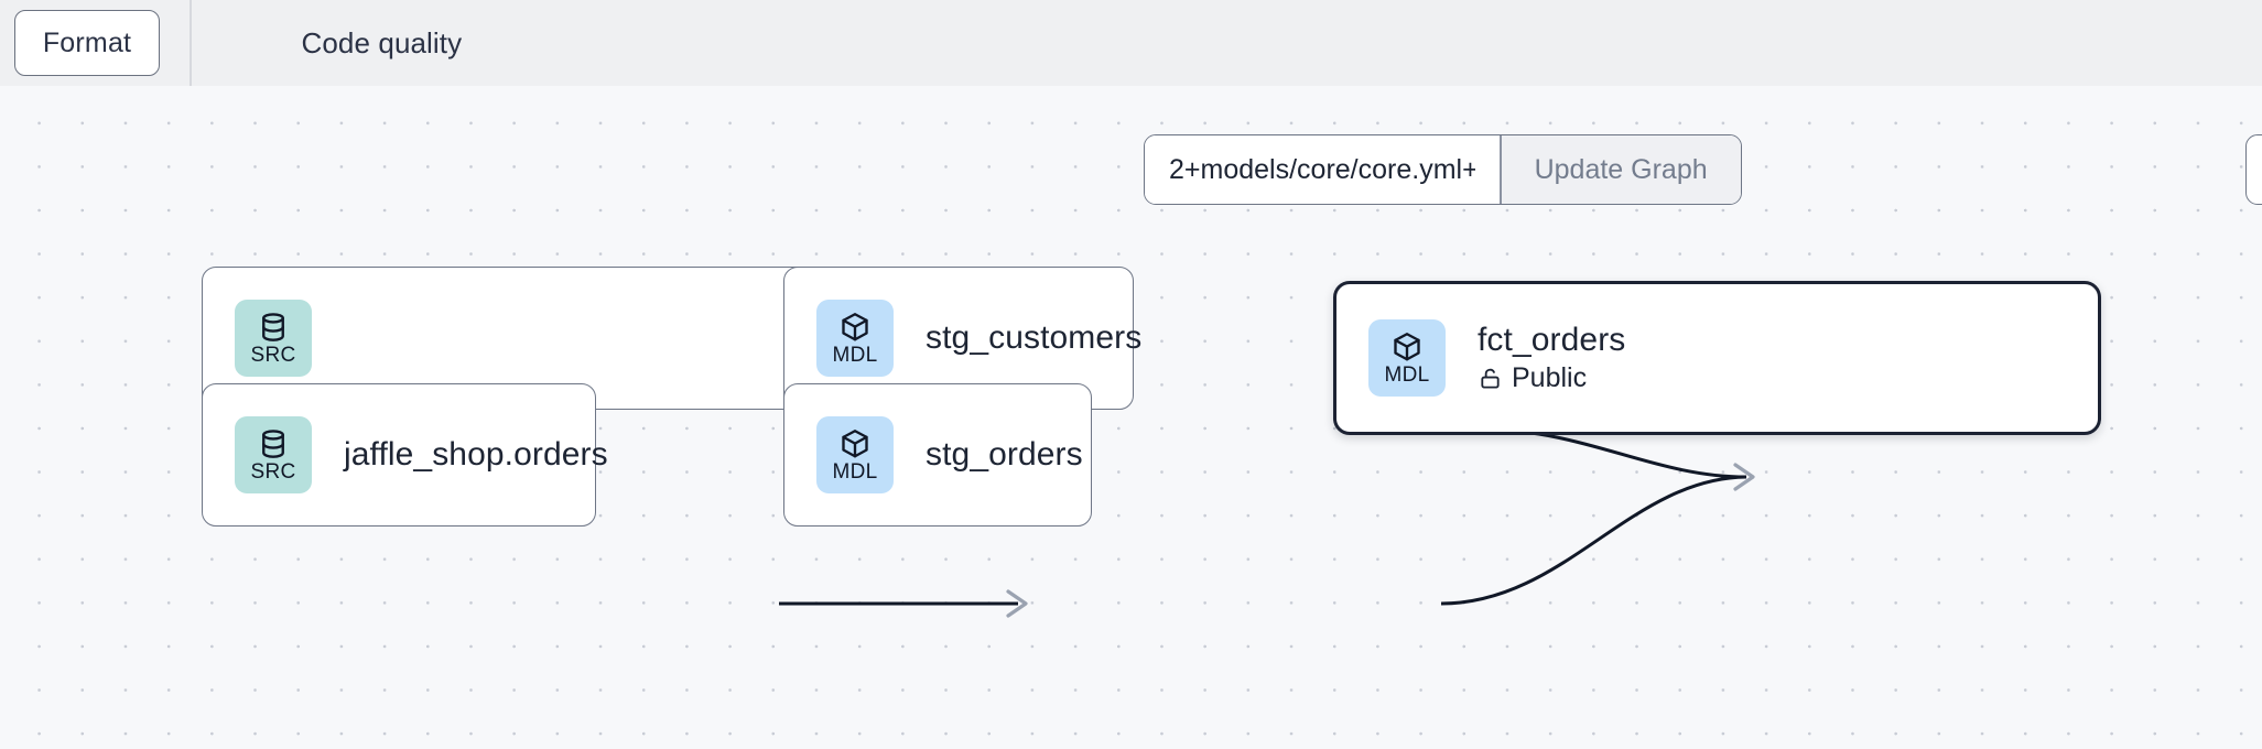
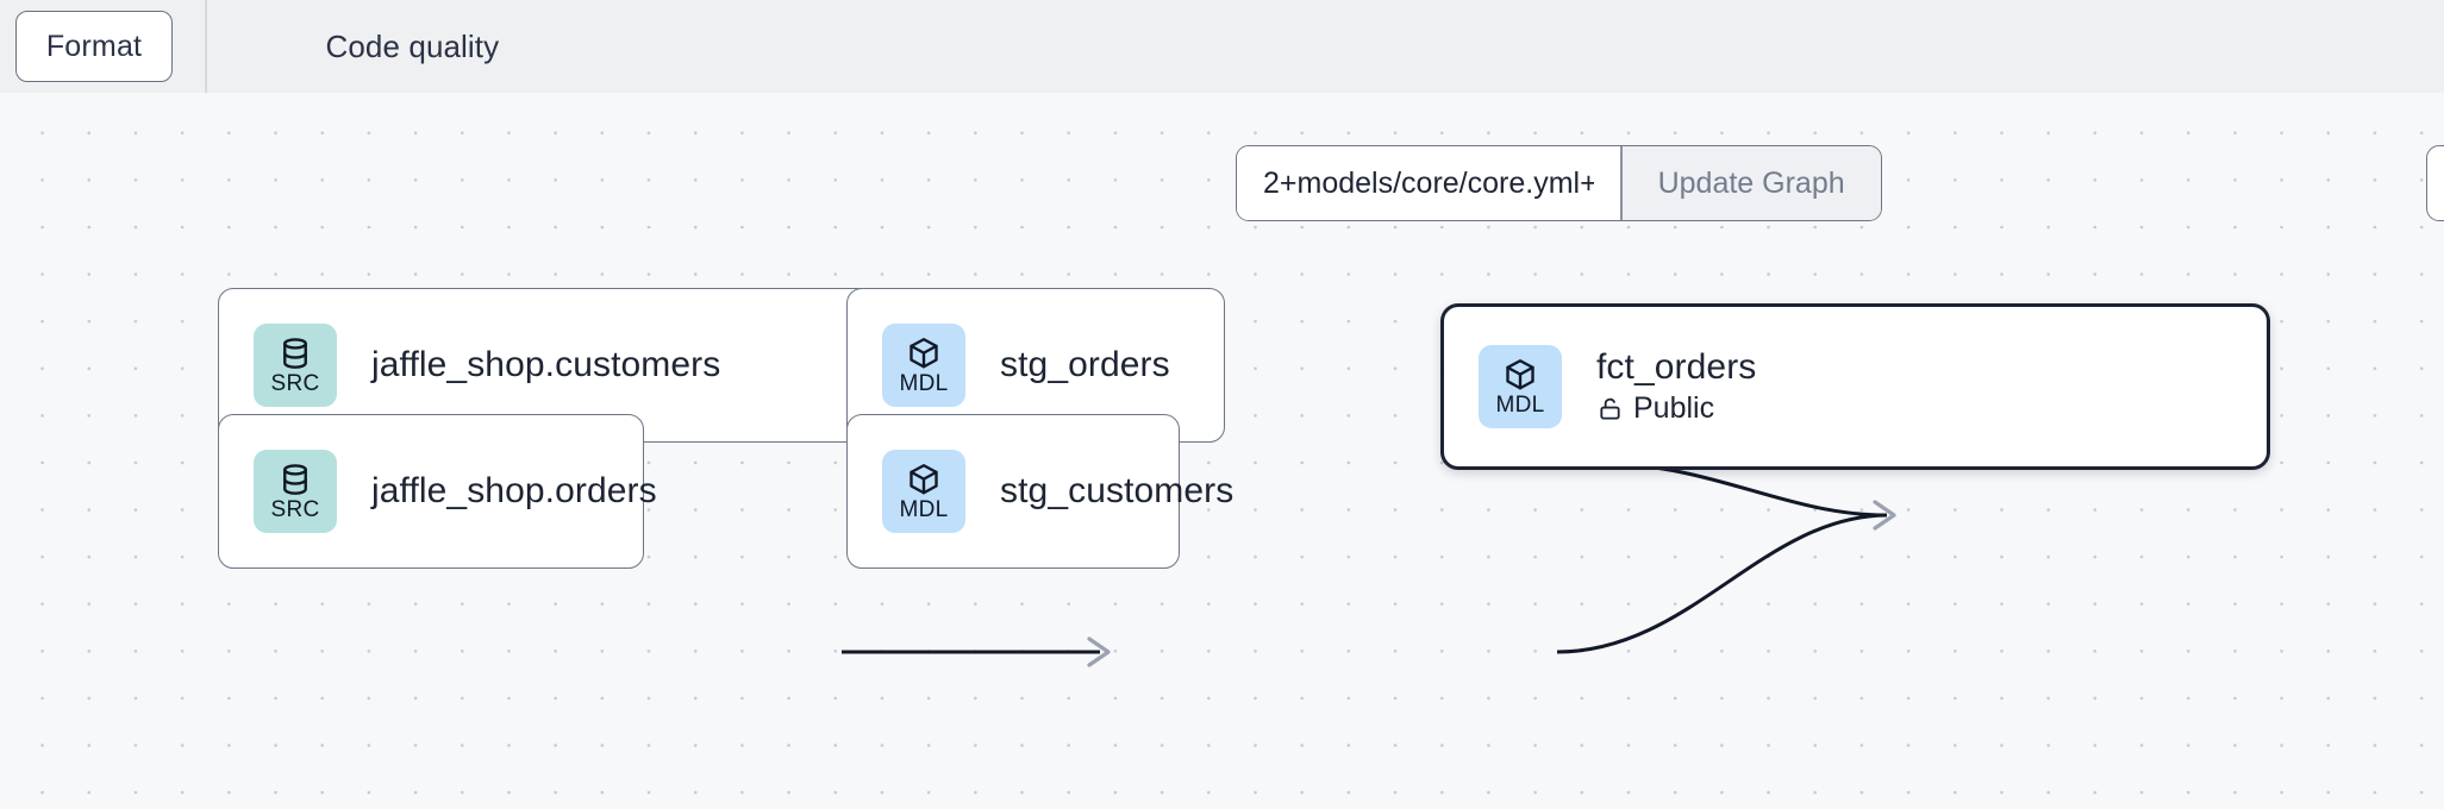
  Format
  Code quality
  SRC
+ jaffle_shop.customers
  MDL
- stg_customers
+ stg_orders
  SRC
  jaffle_shop.orders
  MDL
- stg_orders
+ stg_customers
  MDL
  fct_orders
  Public
  2+models/core/core.yml+
  Update Graph
